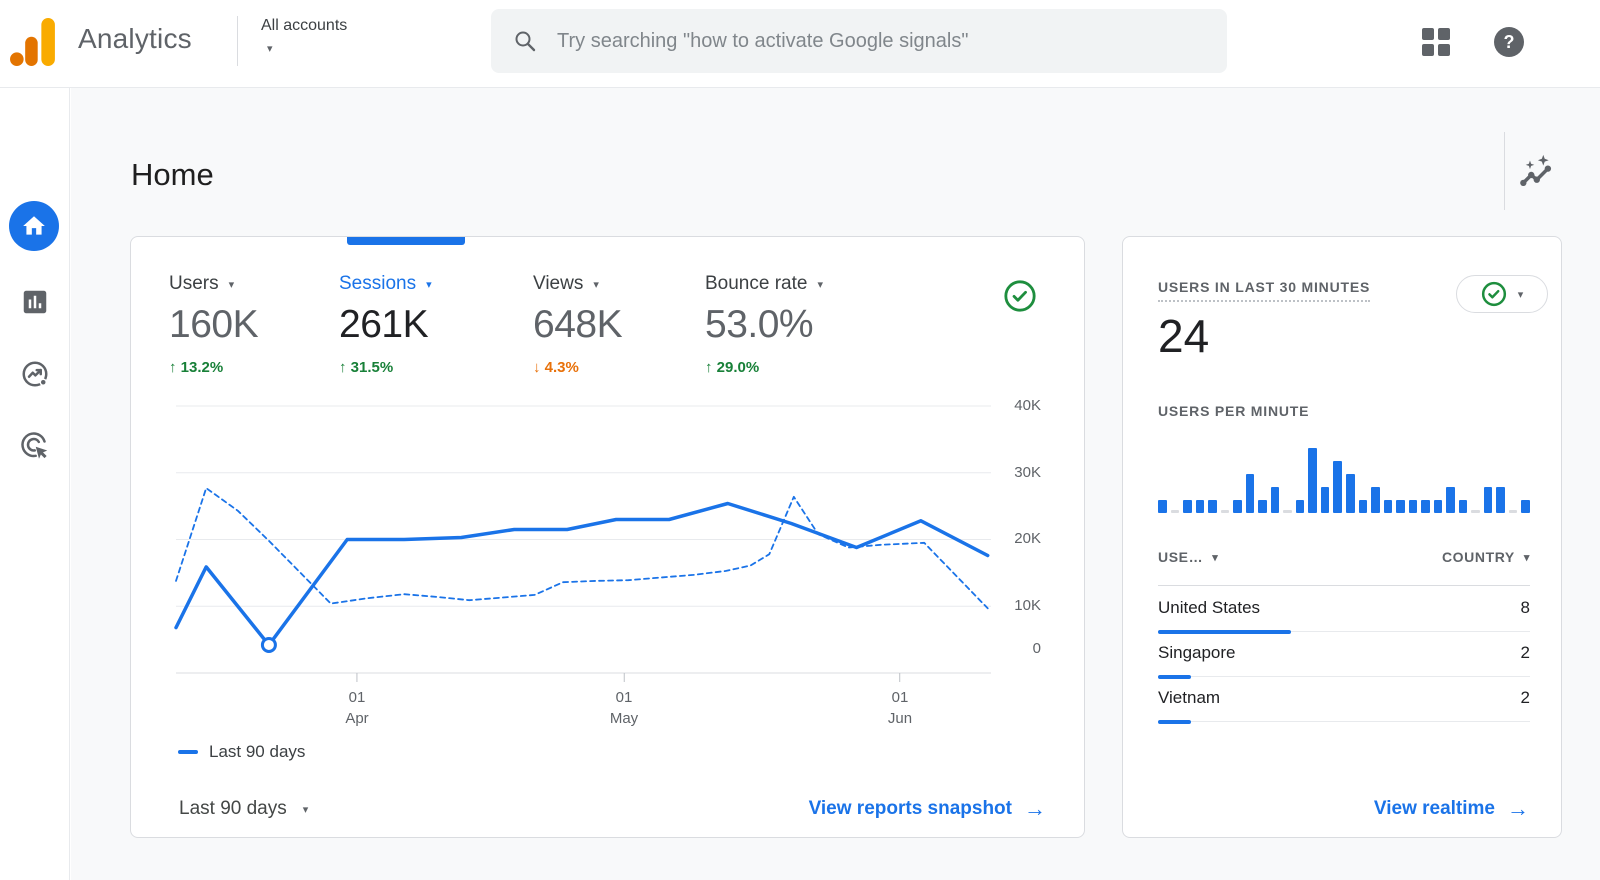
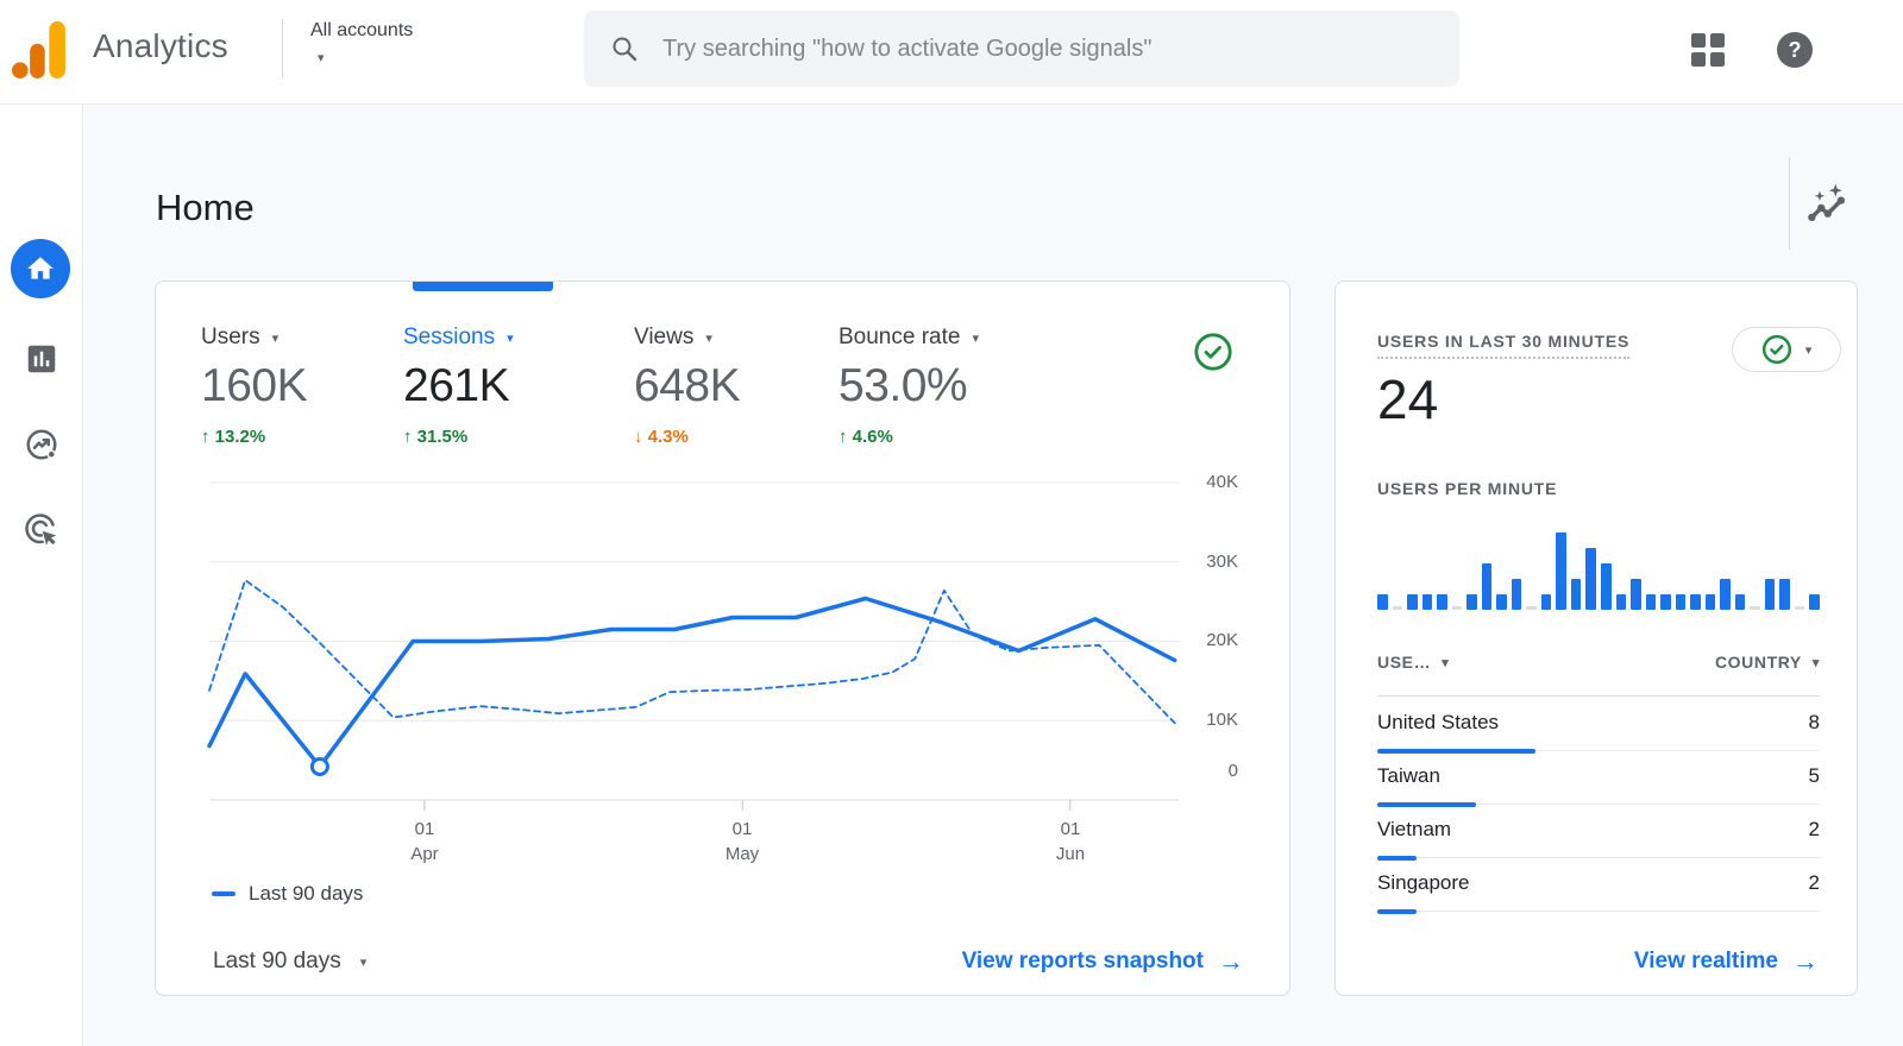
  Analytics
  All accounts
  ▾
  Try searching "how to activate Google signals"
  ?
  Home
  Users
  ▾
  160K
  ↑ 13.2%
  Sessions
  ▾
  261K
  ↑ 31.5%
  Views
  ▾
  648K
  ↓ 4.3%
  Bounce rate
  ▾
  53.0%
- ↑ 29.0%
+ ↑ 4.6%
  40K
  30K
  20K
  10K
  0
  01
  Apr
  01
  May
  01
  Jun
  Last 90 days
  Last 90 days
  ▾
  View reports snapshot
  →
  USERS IN LAST 30 MINUTES
  ▾
  24
  USERS PER MINUTE
  USE…
  ▾
  COUNTRY
  ▾
  United States
  8
+ Taiwan
+ 5
- Singapore
+ Vietnam
  2
- Vietnam
+ Singapore
  2
  View realtime
  →
